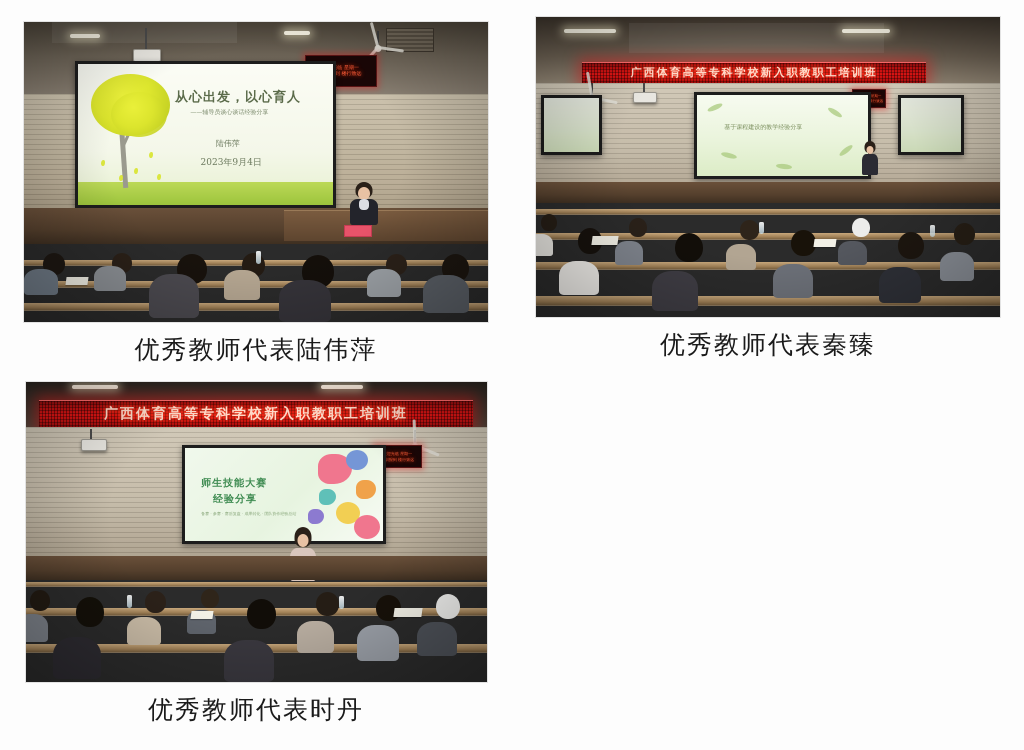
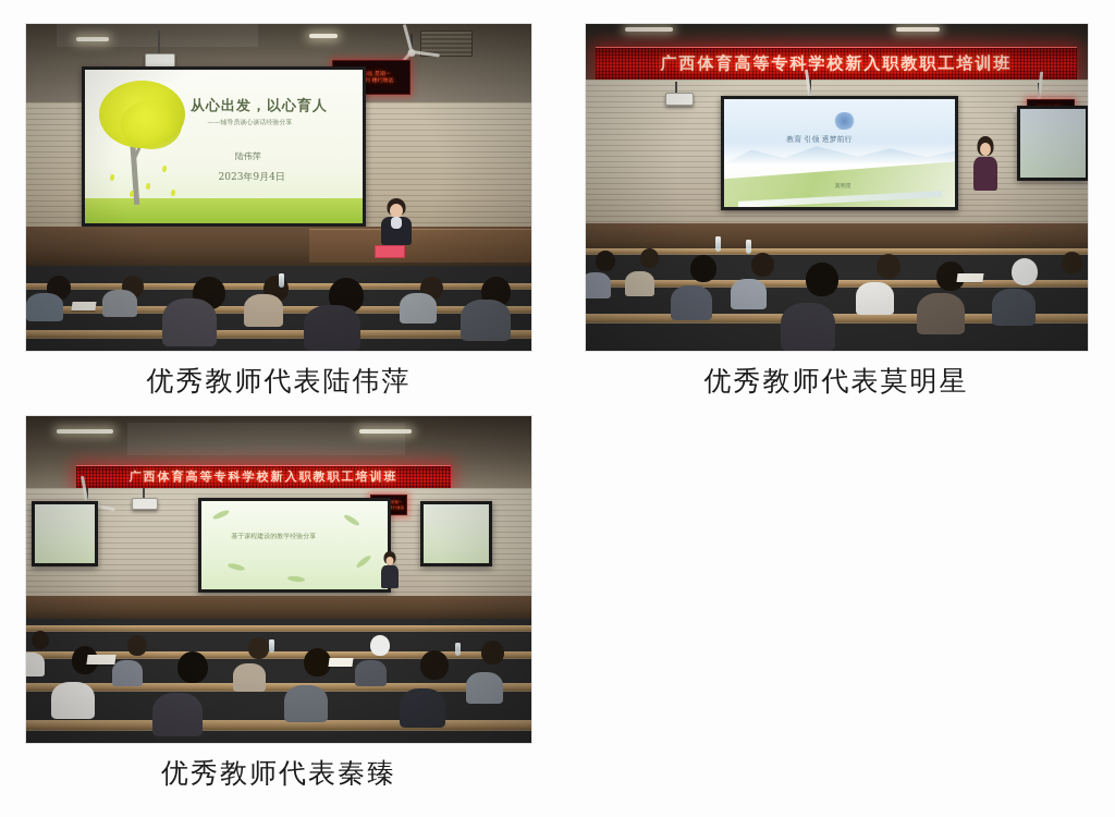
  优秀教师代表陆伟萍
+ 优秀教师代表莫明星
  优秀教师代表秦臻
- 优秀教师代表时丹
